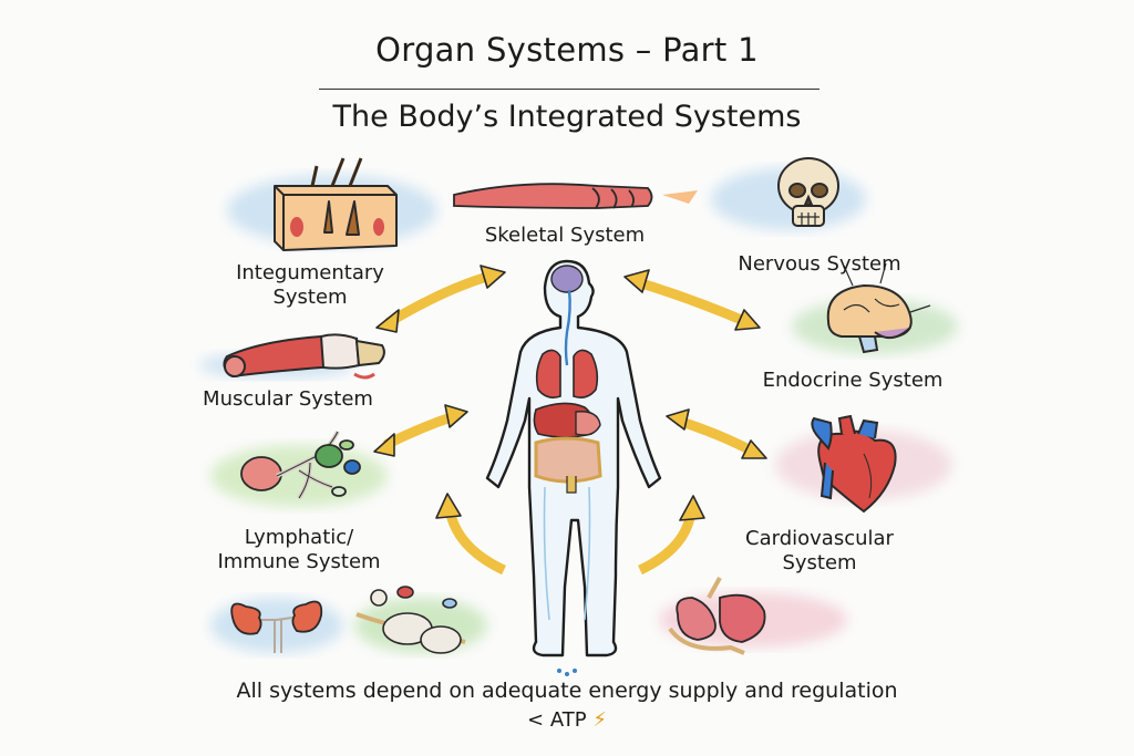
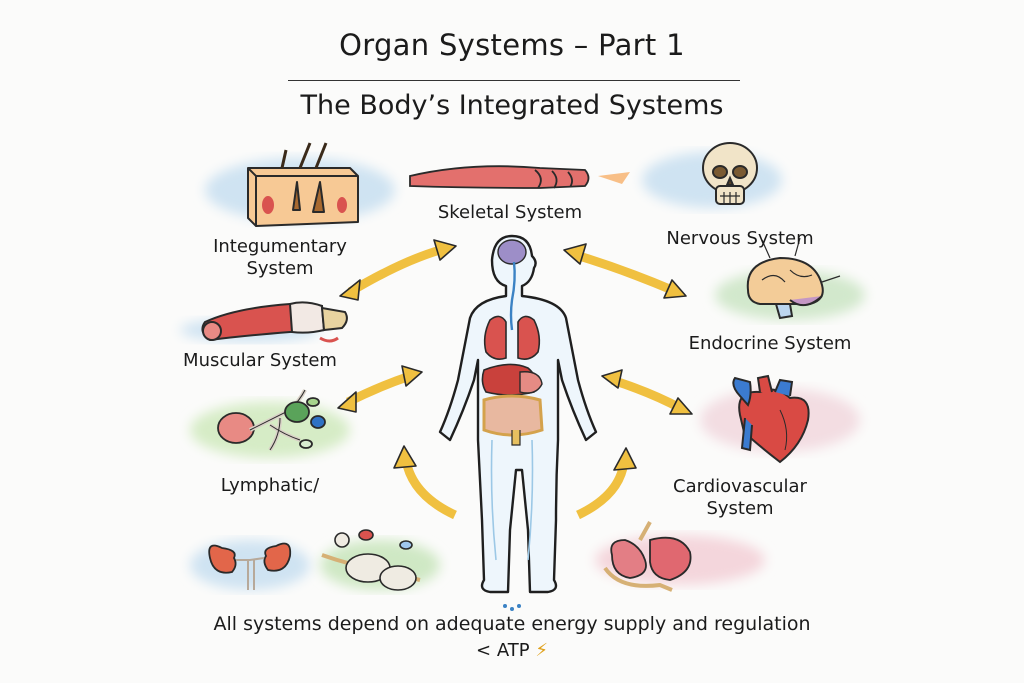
  Organ Systems – Part 1
  The Body’s Integrated Systems
  Integumentary
  System
  Skeletal System
  Nervous System
  Endocrine System
  Muscular System
  Cardiovascular
  System
  Lymphatic/
- Immune System
  All systems depend on adequate energy supply and regulation
  < ATP ⚡
